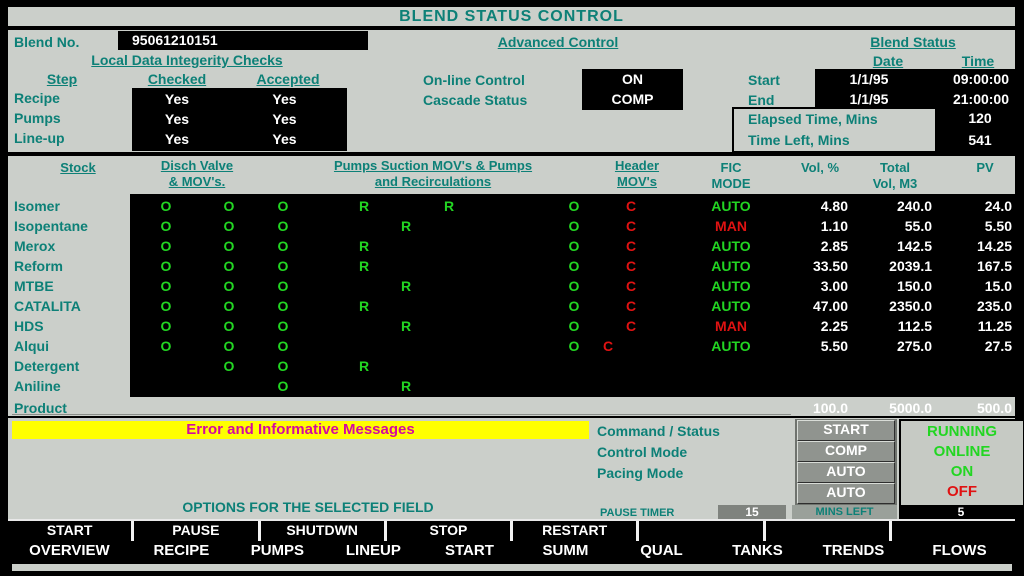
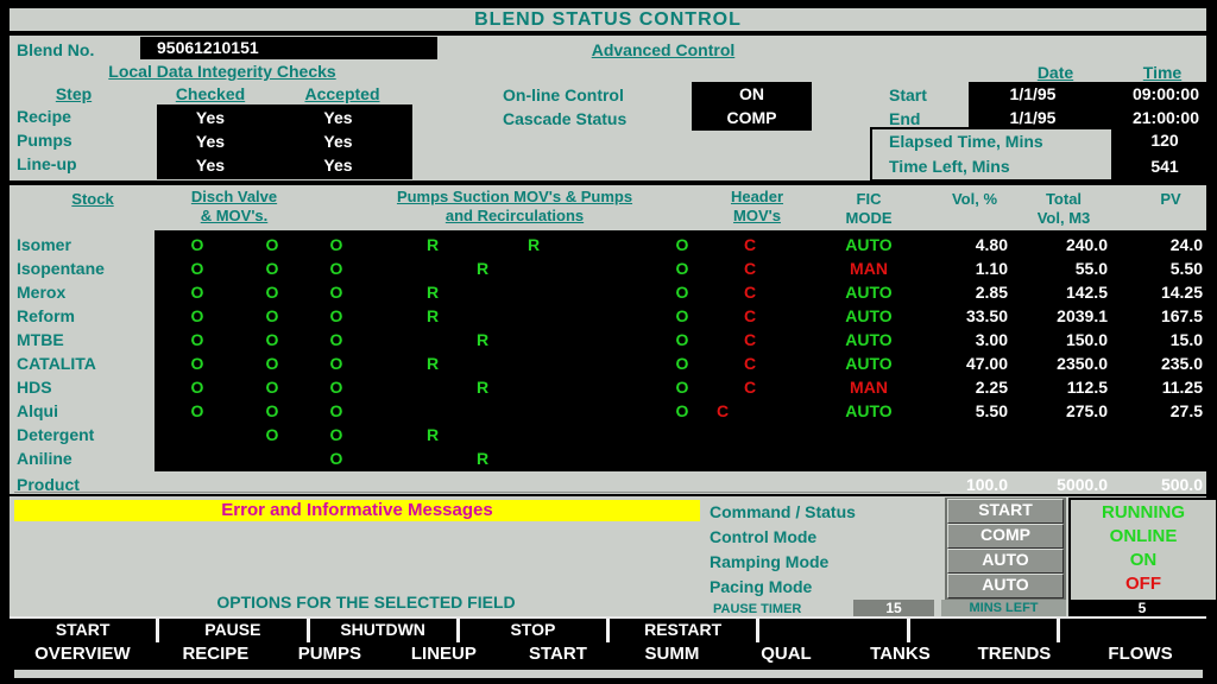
  BLEND STATUS CONTROL
  Blend No.
  95061210151
  Local Data Integerity Checks
  Step
  Checked
  Accepted
  Recipe
  Pumps
  Line-up
  Yes
  Yes
  Yes
  Yes
  Yes
  Yes
  Advanced Control
  On-line Control
  Cascade Status
  ON
  COMP
- Blend Status
  Date
  Time
  Start
  End
  1/1/95
  09:00:00
  1/1/95
  21:00:00
  Elapsed Time, Mins
  Time Left, Mins
  120
  541
  Stock
  Disch Valve
  & MOV's.
  Pumps Suction MOV's & Pumps
  and Recirculations
  Header
  MOV's
  FIC
  MODE
  Vol, %
  Total
  Vol, M3
  PV
  Product
  100.0
  5000.0
  500.0
  Isomer
  O
  O
  O
  R
  R
  O
  C
  AUTO
  4.80
  240.0
  24.0
  Isopentane
  O
  O
  O
  R
  O
  C
  MAN
  1.10
  55.0
  5.50
  Merox
  O
  O
  O
  R
  O
  C
  AUTO
  2.85
  142.5
  14.25
  Reform
  O
  O
  O
  R
  O
  C
  AUTO
  33.50
  2039.1
  167.5
  MTBE
  O
  O
  O
  R
  O
  C
  AUTO
  3.00
  150.0
  15.0
  CATALITA
  O
  O
  O
  R
  O
  C
  AUTO
  47.00
  2350.0
  235.0
  HDS
  O
  O
  O
  R
  O
  C
  MAN
  2.25
  112.5
  11.25
  Alqui
  O
  O
  O
  O
  C
  AUTO
  5.50
  275.0
  27.5
  Detergent
  O
  O
  R
  Aniline
  O
  R
  Error and Informative Messages
  OPTIONS FOR THE SELECTED FIELD
  Command / Status
  Control Mode
+ Ramping Mode
  Pacing Mode
  START
  COMP
  AUTO
  AUTO
  RUNNING
  ONLINE
  ON
  OFF
  PAUSE TIMER
  15
  MINS LEFT
  5
  START
  PAUSE
  SHUTDWN
  STOP
  RESTART
  OVERVIEW
  RECIPE
  PUMPS
  LINEUP
  START
  SUMM
  QUAL
  TANKS
  TRENDS
  FLOWS
